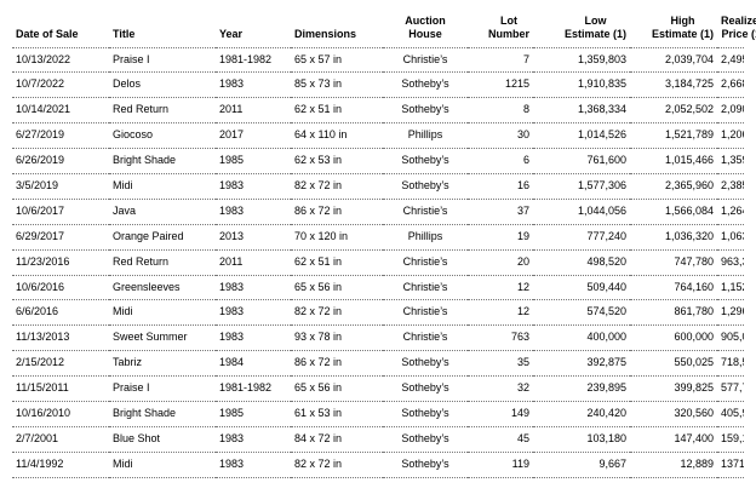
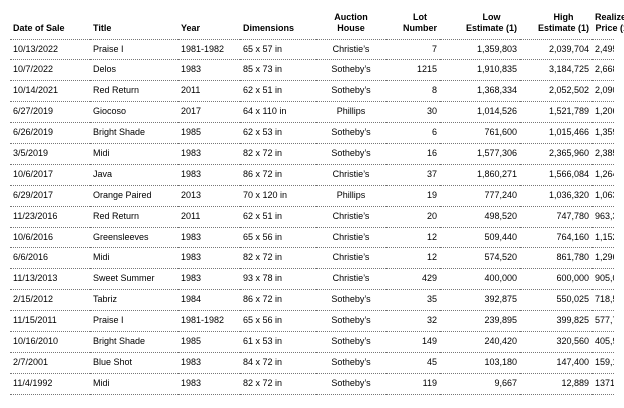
  Date of Sale	Title	Year	Dimensions	AuctionHouse	LotNumber	LowEstimate (1)	HighEstimate (1)	RealizPrice (
  10/13/2022	Praise I	1981-1982	65 x 57 in	Christie’s	7	1,359,803	2,039,704	2,49
  10/7/2022	Delos	1983	85 x 73 in	Sotheby’s	1215	1,910,835	3,184,725	2,66
  10/14/2021	Red Return	2011	62 x 51 in	Sotheby’s	8	1,368,334	2,052,502	2,09
  6/27/2019	Giocoso	2017	64 x 110 in	Phillips	30	1,014,526	1,521,789	1,20
  6/26/2019	Bright Shade	1985	62 x 53 in	Sotheby’s	6	761,600	1,015,466	1,35
  3/5/2019	Midi	1983	82 x 72 in	Sotheby’s	16	1,577,306	2,365,960	2,38
- 10/6/2017	Java	1983	86 x 72 in	Christie’s	37	1,044,056	1,566,084	1,26
+ 10/6/2017	Java	1983	86 x 72 in	Christie’s	37	1,860,271	1,566,084	1,26
  6/29/2017	Orange Paired	2013	70 x 120 in	Phillips	19	777,240	1,036,320	1,06
  11/23/2016	Red Return	2011	62 x 51 in	Christie’s	20	498,520	747,780	963,
  10/6/2016	Greensleeves	1983	65 x 56 in	Christie’s	12	509,440	764,160	1,15
  6/6/2016	Midi	1983	82 x 72 in	Christie’s	12	574,520	861,780	1,29
- 11/13/2013	Sweet Summer	1983	93 x 78 in	Christie’s	763	400,000	600,000	905,
+ 11/13/2013	Sweet Summer	1983	93 x 78 in	Christie’s	429	400,000	600,000	905,
  2/15/2012	Tabriz	1984	86 x 72 in	Sotheby’s	35	392,875	550,025	718,
  11/15/2011	Praise I	1981-1982	65 x 56 in	Sotheby’s	32	239,895	399,825	577,
  10/16/2010	Bright Shade	1985	61 x 53 in	Sotheby’s	149	240,420	320,560	405,
  2/7/2001	Blue Shot	1983	84 x 72 in	Sotheby’s	45	103,180	147,400	159,
  11/4/1992	Midi	1983	82 x 72 in	Sotheby’s	119	9,667	12,889	1371
